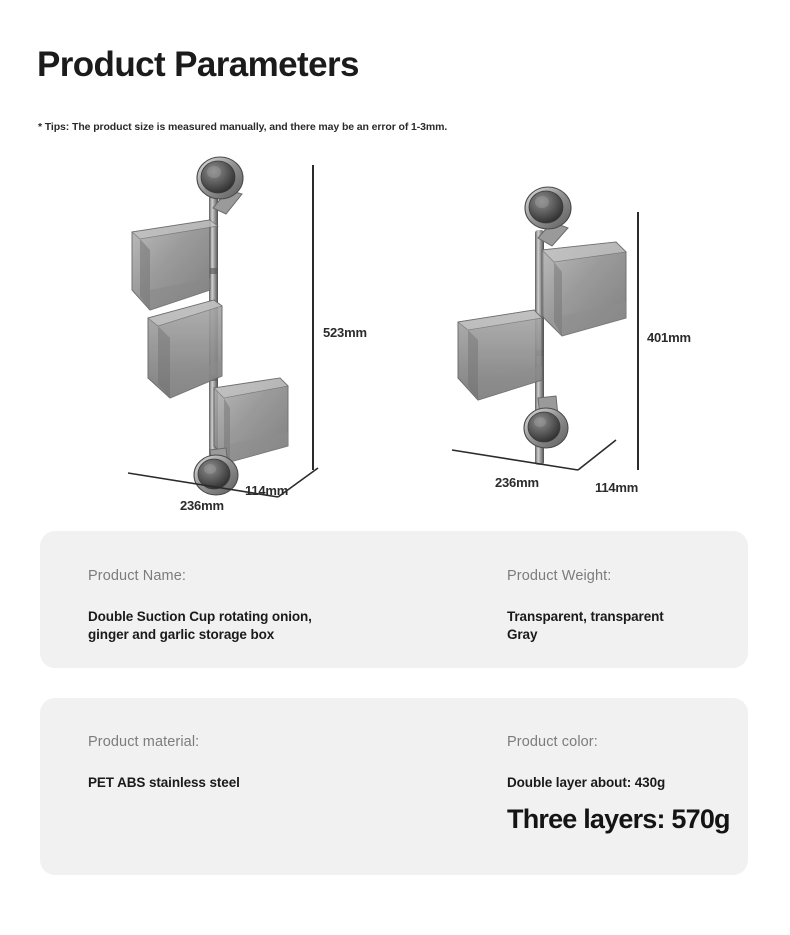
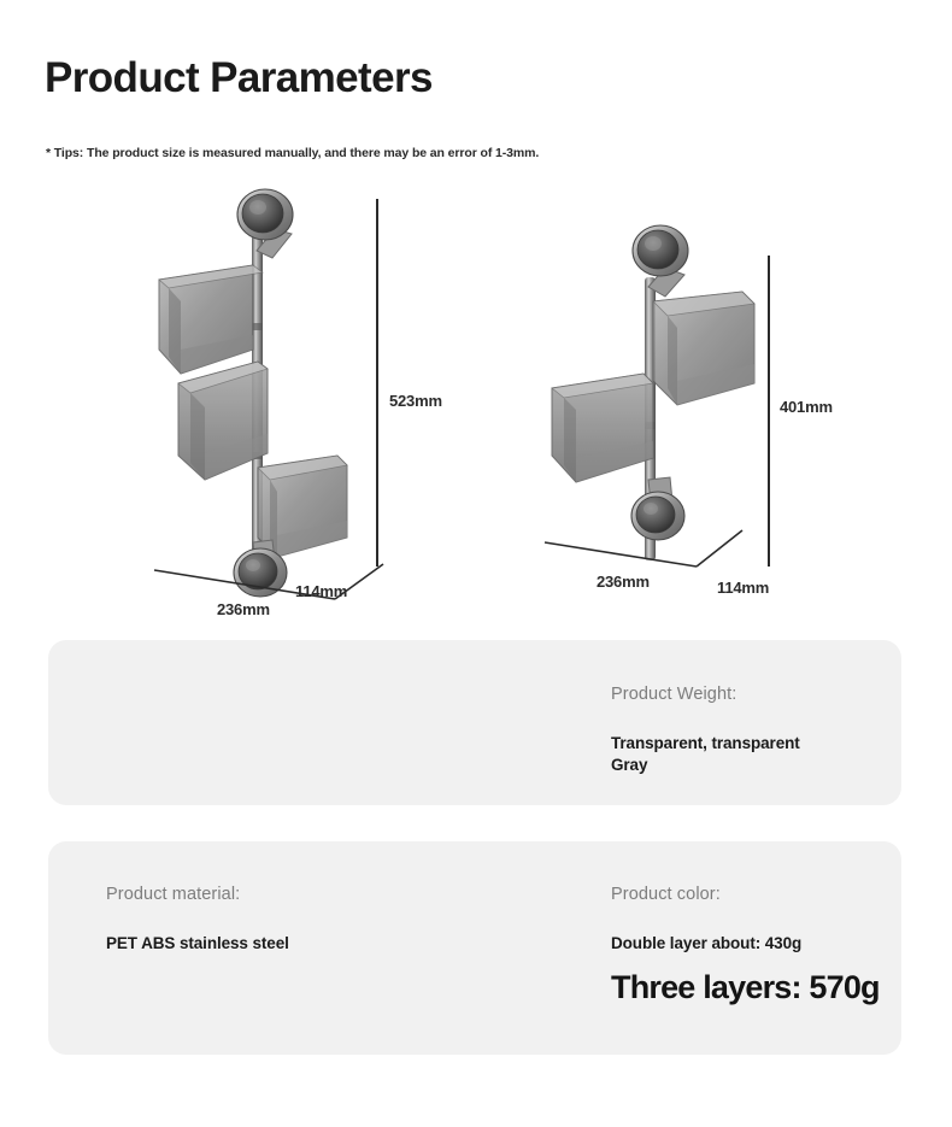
  Product Parameters
  * Tips: The product size is measured manually, and there may be an error of 1-3mm.
  523mm
  236mm
  114mm
  401mm
  236mm
  114mm
- Product Name:
- Double Suction Cup rotating onion,
- ginger and garlic storage box
  Product Weight:
  Transparent, transparent
  Gray
  Product material:
  PET ABS stainless steel
  Product color:
  Double layer about: 430g
  Three layers: 570g
